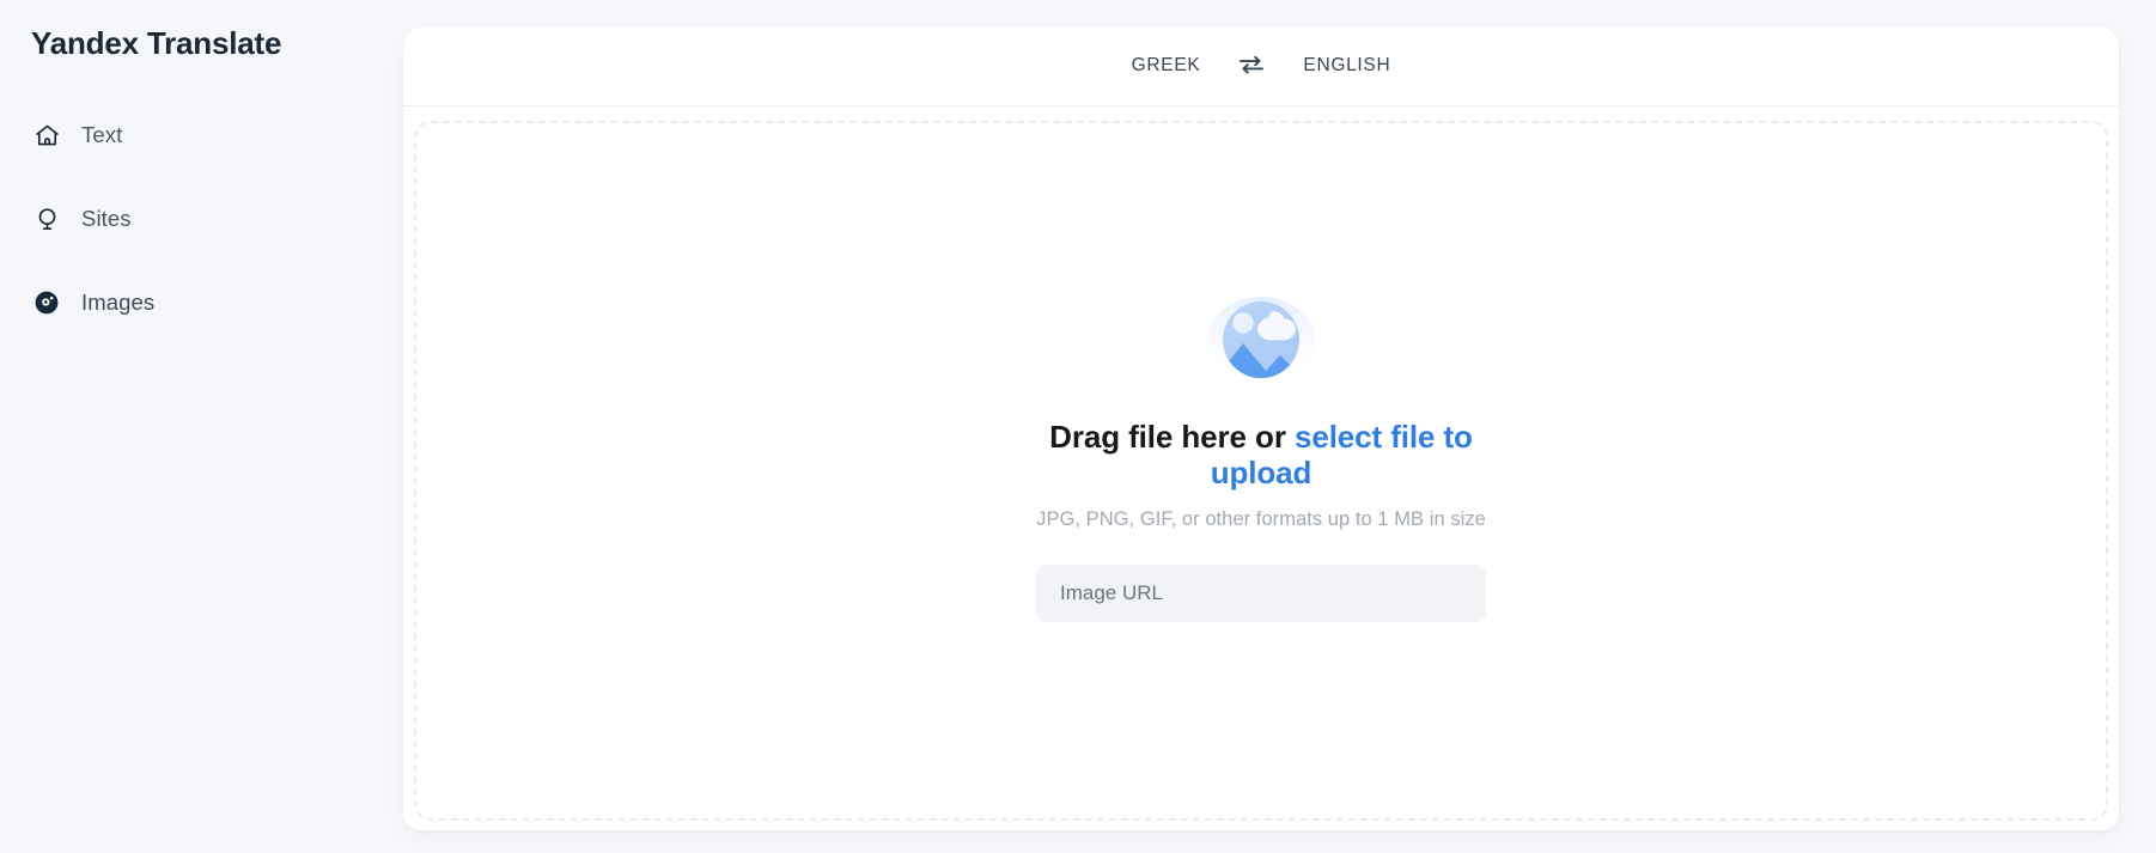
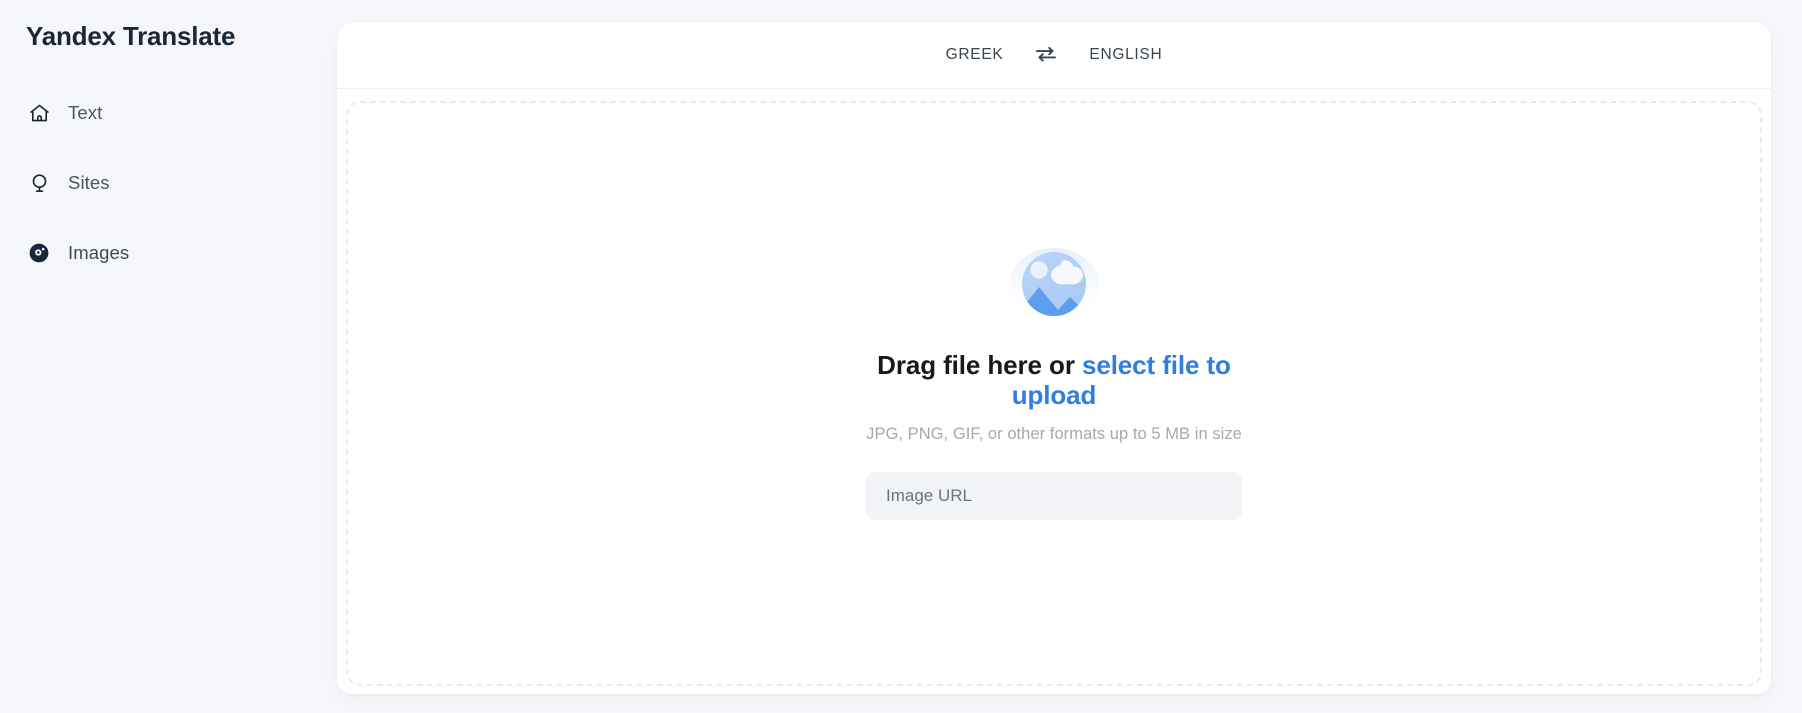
  Yandex Translate
  Text
  Sites
  Images
  GREEK
  ENGLISH
  Drag file here or select file to upload
- JPG, PNG, GIF, or other formats up to 1 MB in size
+ JPG, PNG, GIF, or other formats up to 5 MB in size
  Image URL
